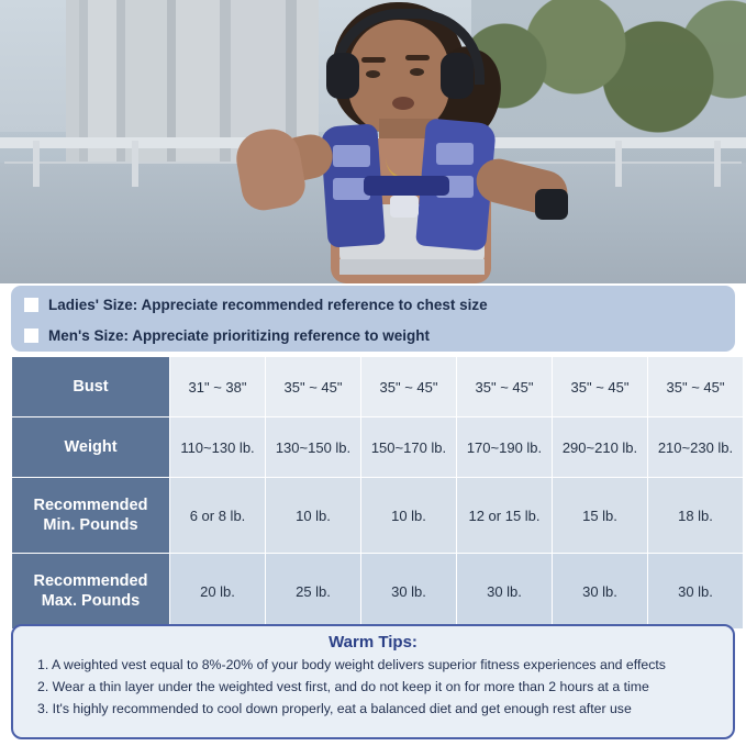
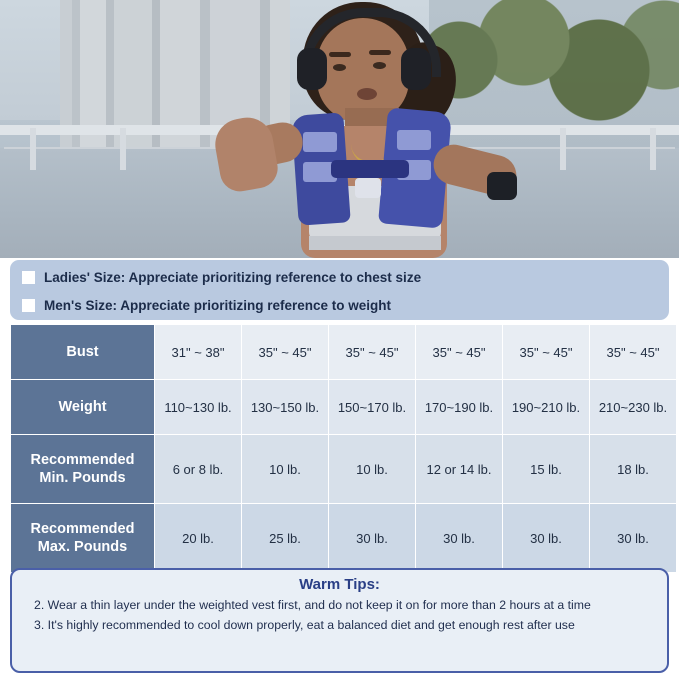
- Ladies' Size: Appreciate recommended reference to chest size
+ Ladies' Size: Appreciate prioritizing reference to chest size
  Men's Size: Appreciate prioritizing reference to weight
  Bust	31" ~ 38"	35" ~ 45"	35" ~ 45"	35" ~ 45"	35" ~ 45"	35" ~ 45"
- Weight	110~130 lb.	130~150 lb.	150~170 lb.	170~190 lb.	290~210 lb.	210~230 lb.
+ Weight	110~130 lb.	130~150 lb.	150~170 lb.	170~190 lb.	190~210 lb.	210~230 lb.
- Recommended Min. Pounds	6 or 8 lb.	10 lb.	10 lb.	12 or 15 lb.	15 lb.	18 lb.
+ Recommended Min. Pounds	6 or 8 lb.	10 lb.	10 lb.	12 or 14 lb.	15 lb.	18 lb.
  Recommended Max. Pounds	20 lb.	25 lb.	30 lb.	30 lb.	30 lb.	30 lb.
  Warm Tips:
- 1. A weighted vest equal to 8%-20% of your body weight delivers superior fitness experiences and effects
  2. Wear a thin layer under the weighted vest first, and do not keep it on for more than 2 hours at a time
  3. It's highly recommended to cool down properly, eat a balanced diet and get enough rest after use
